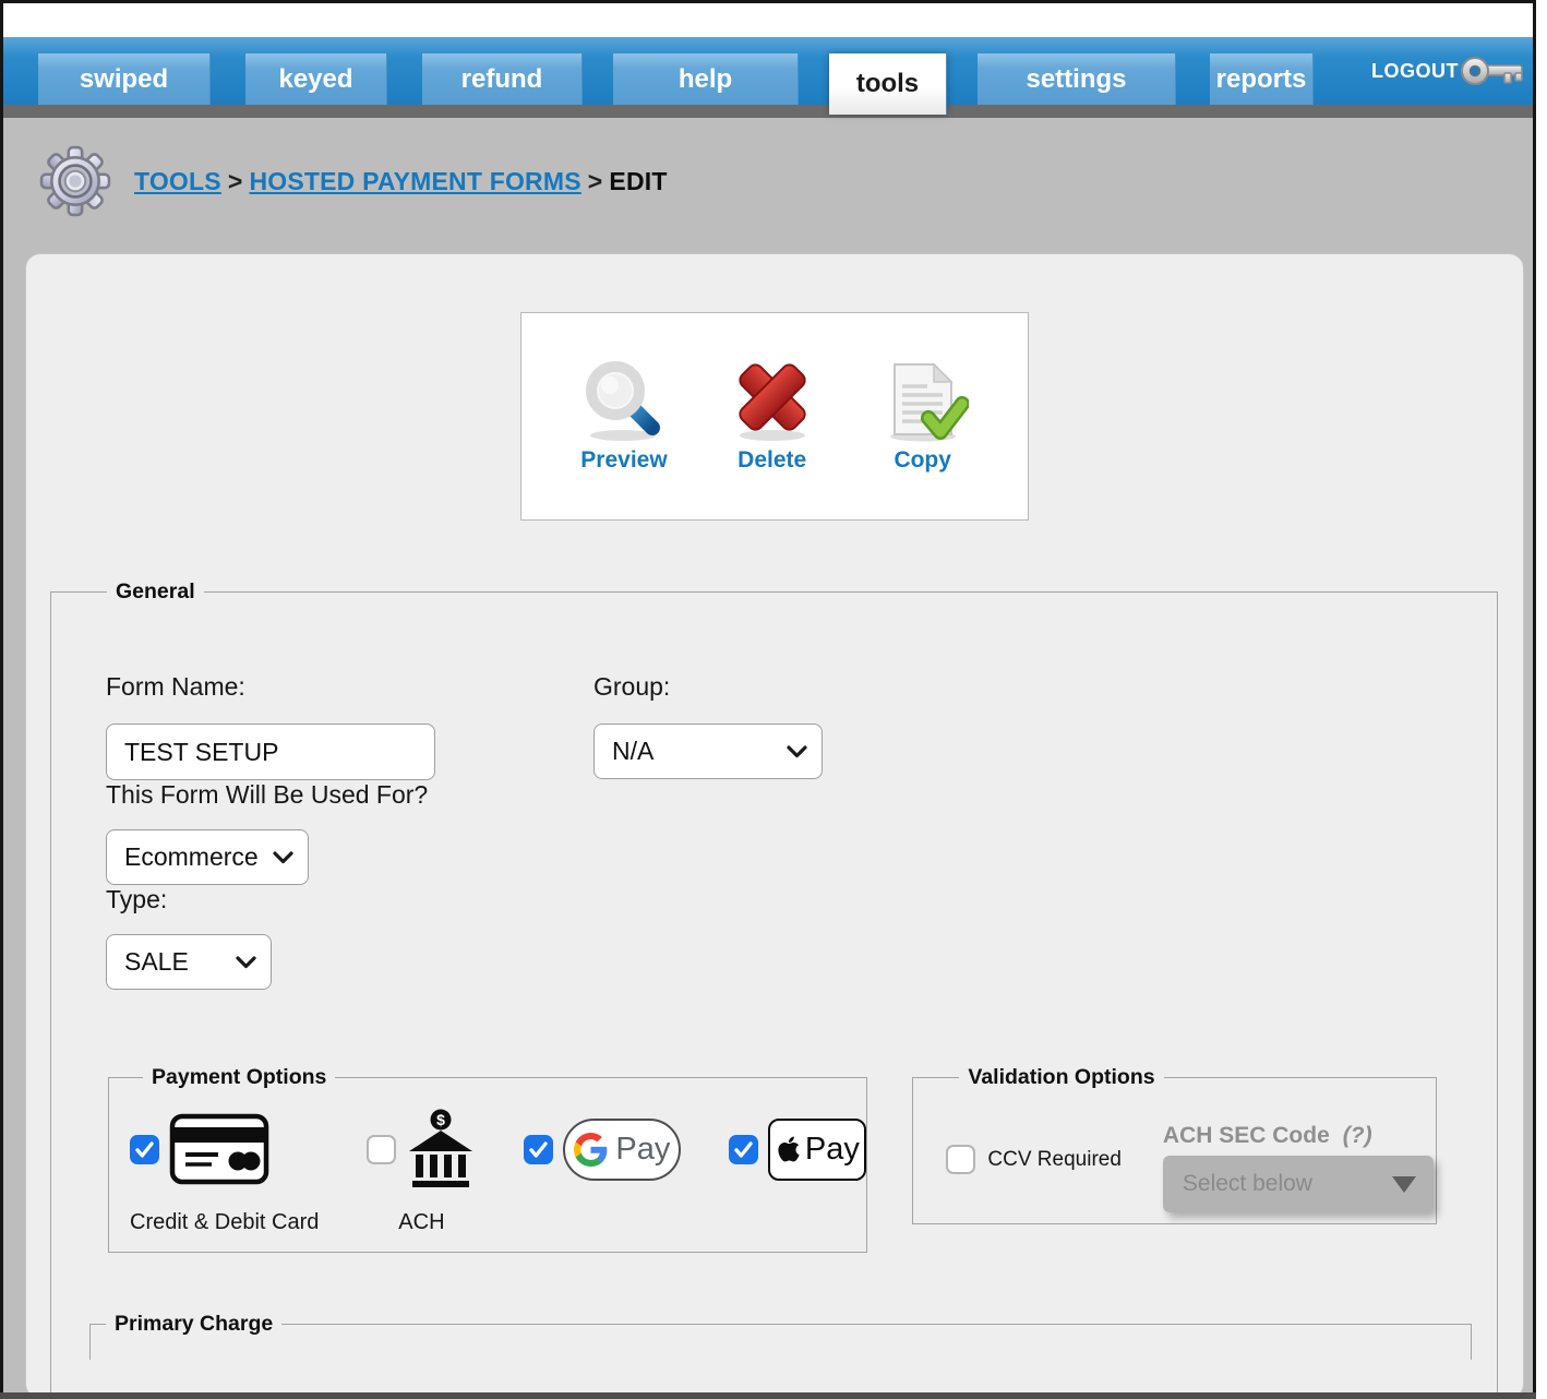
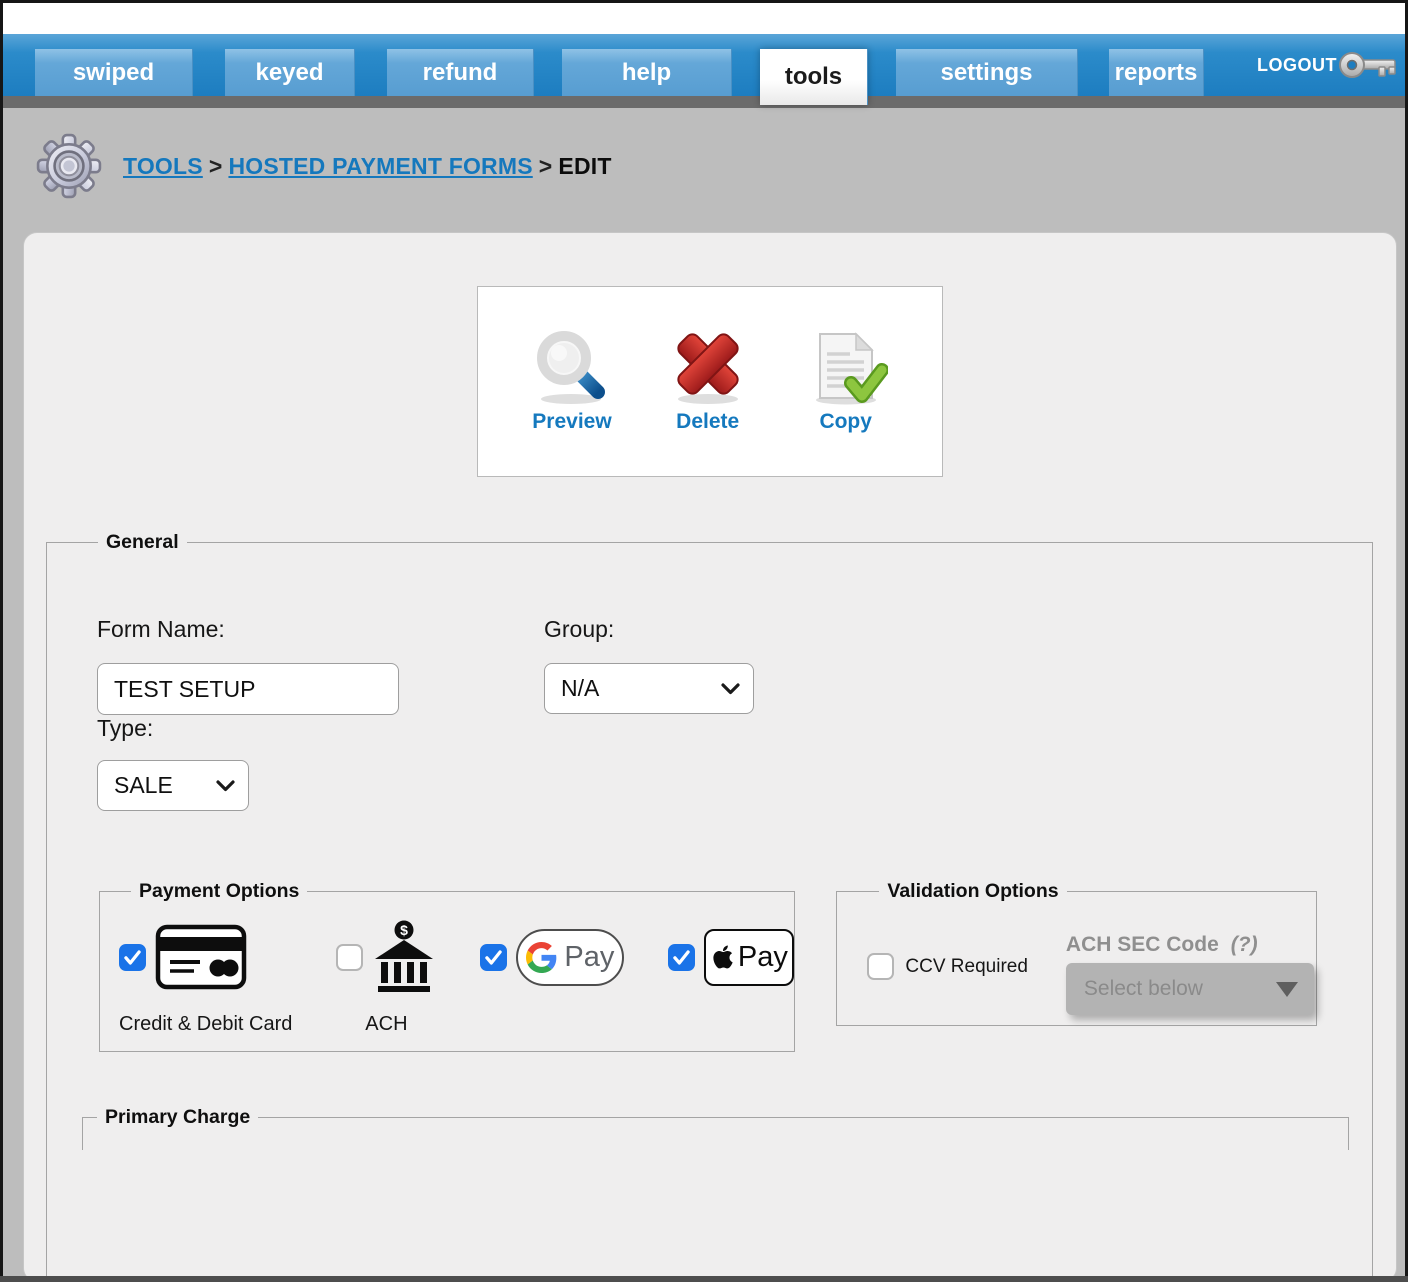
  swiped
  keyed
  refund
  help
  tools
  settings
  reports
  LOGOUT
  TOOLS > HOSTED PAYMENT FORMS > EDIT
  Preview
  Delete
  Copy
  General
  Form Name:
  TEST SETUP
  Group:
  N/A
- This Form Will Be Used For?
- Ecommerce
  Type:
  SALE
  Payment Options
  Credit & Debit Card
  $
  ACH
  Pay
  Pay
  Validation Options
  CCV Required
  ACH SEC Code (?)
  Select below
  Primary Charge
